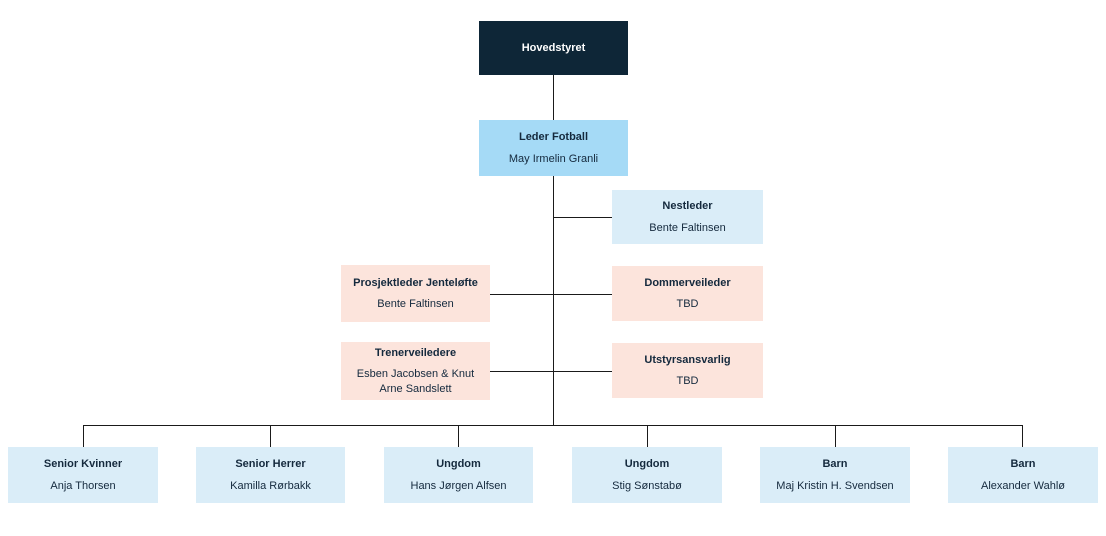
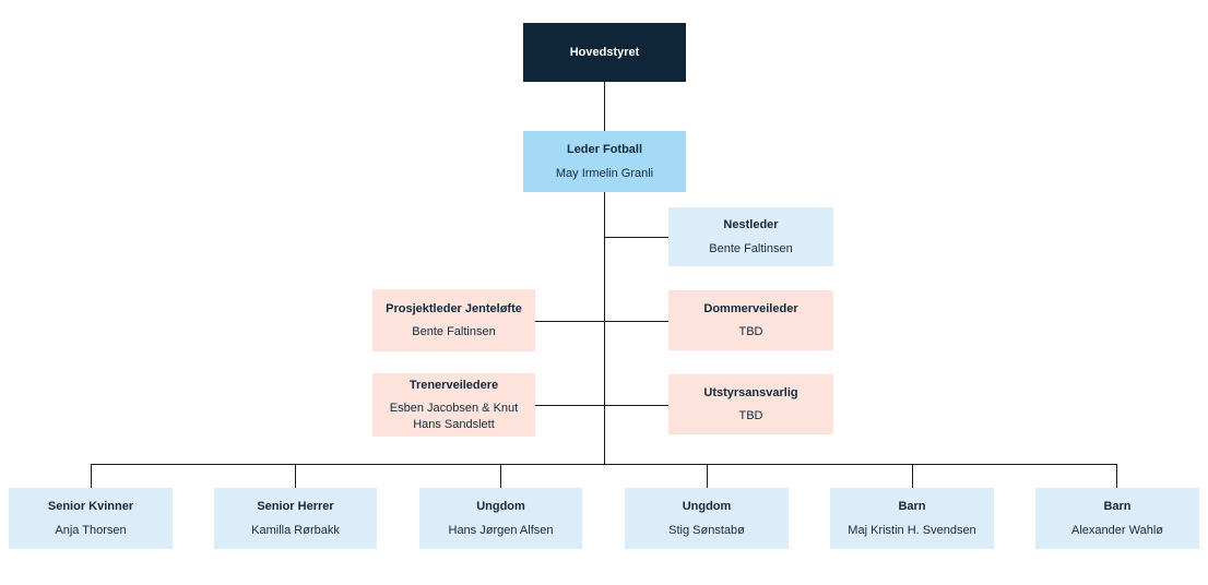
  Hovedstyret
  Leder Fotball
  May Irmelin Granli
  Nestleder
  Bente Faltinsen
  Prosjektleder Jenteløfte
  Bente Faltinsen
  Dommerveileder
  TBD
  Trenerveiledere
- Esben Jacobsen & Knut Arne Sandslett
+ Esben Jacobsen & Knut Hans Sandslett
  Utstyrsansvarlig
  TBD
  Senior Kvinner
  Anja Thorsen
  Senior Herrer
  Kamilla Rørbakk
  Ungdom
  Hans Jørgen Alfsen
  Ungdom
  Stig Sønstabø
  Barn
  Maj Kristin H. Svendsen
  Barn
  Alexander Wahlø
